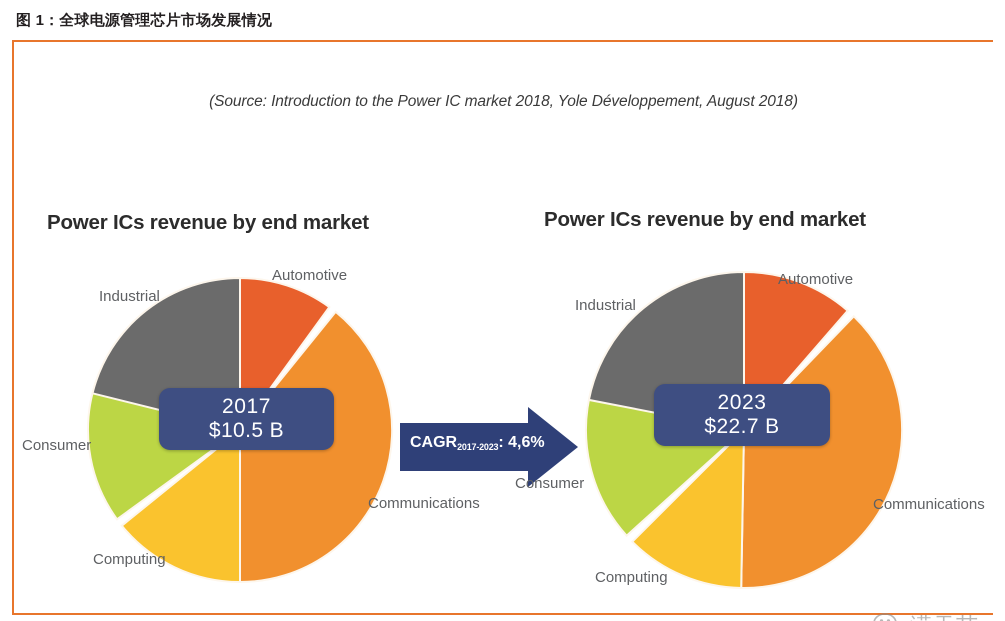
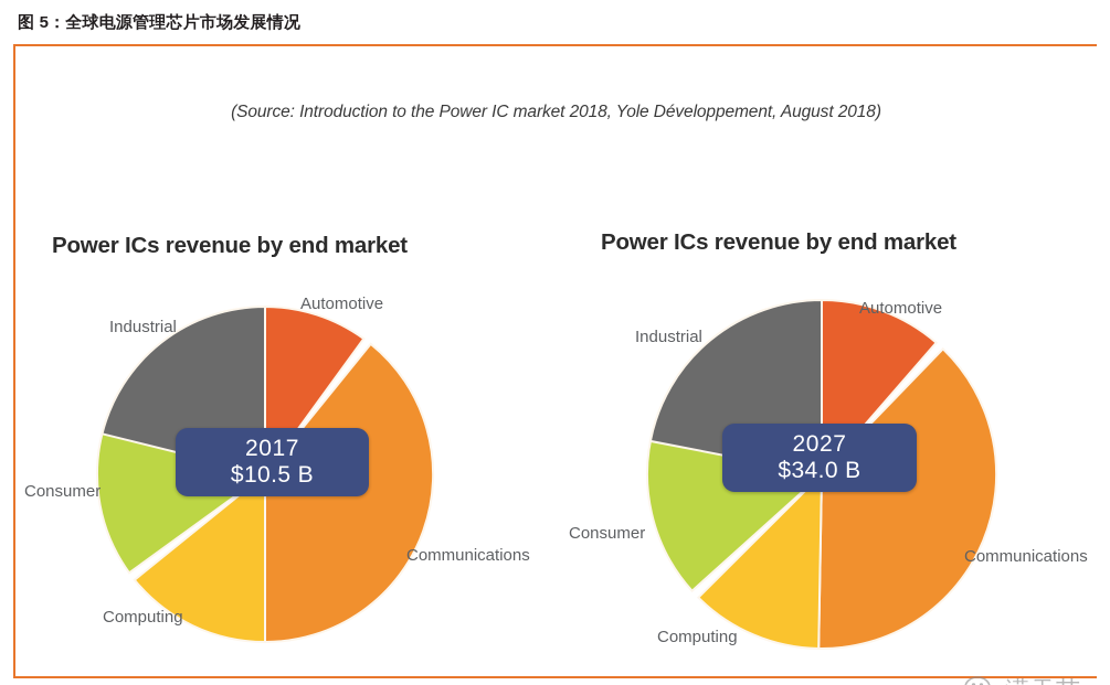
- 图 1：全球电源管理芯片市场发展情况
+ 图 5：全球电源管理芯片市场发展情况
  (Source: Introduction to the Power IC market 2018, Yole Développement, August 2018)
  Power ICs revenue by end market
  Automotive
  Industrial
  Consumer
  Computing
  Communications
  2017
  $10.5 B
- CAGR2017-2023: 4,6%
  Power ICs revenue by end market
  Automotive
  Industrial
  Consumer
  Computing
  Communications
- 2023
+ 2027
- $22.7 B
+ $34.0 B
